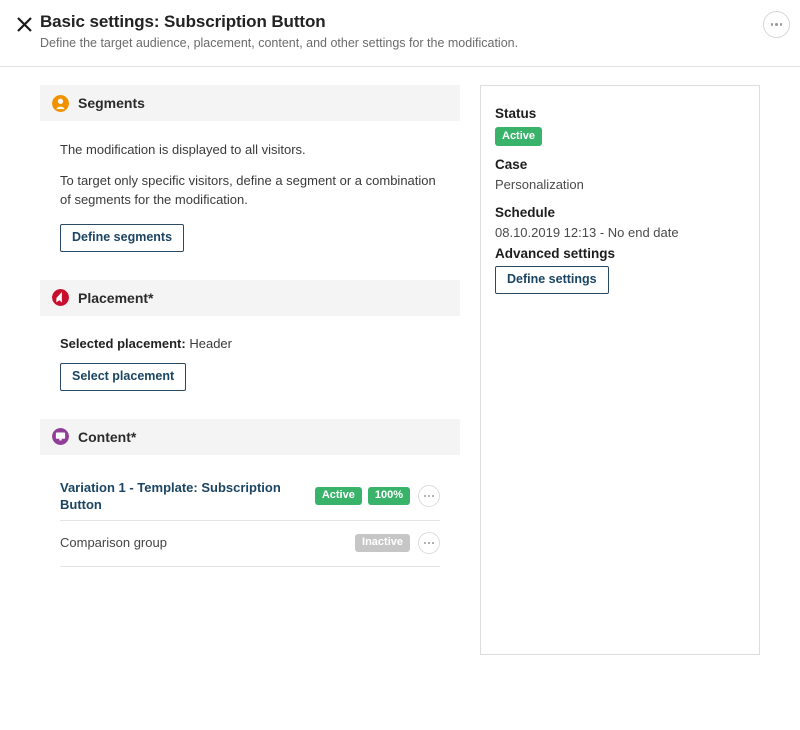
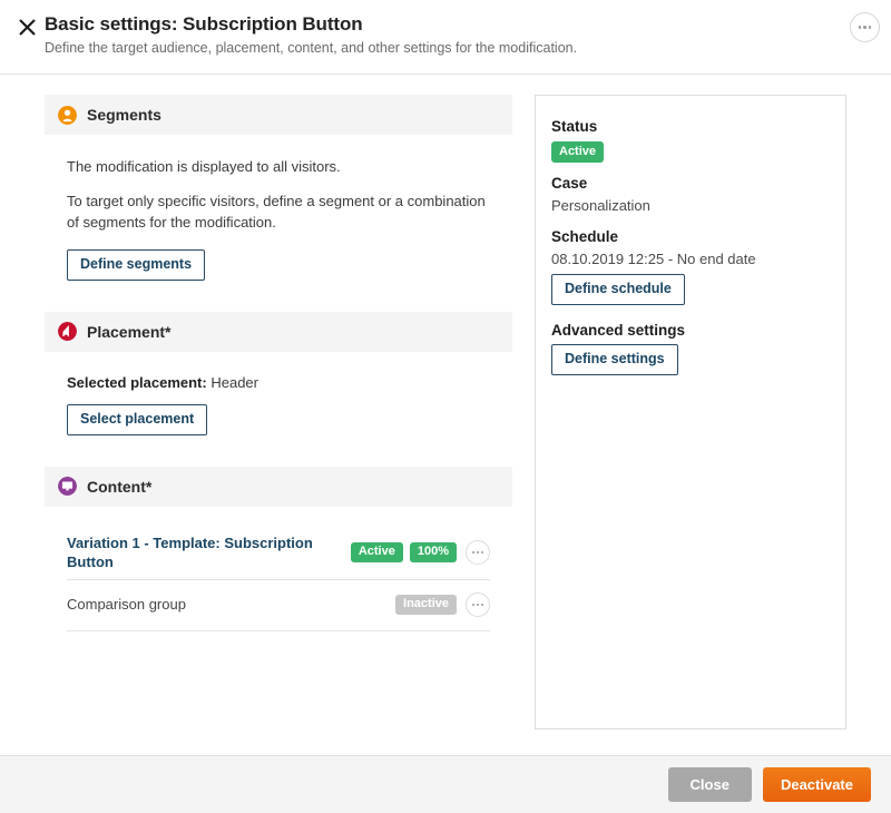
  Basic settings: Subscription Button
  Define the target audience, placement, content, and other settings for the modification.
  Segments
  The modification is displayed to all visitors.
  To target only specific visitors, define a segment or a combination of segments for the modification.
  Define segments
  Placement*
  Selected placement: Header
  Select placement
  Content*
  Variation 1 - Template: Subscription Button
  Active
  100%
  Comparison group
  Inactive
  Status
  Active
  Case
  Personalization
  Schedule
- 08.10.2019 12:13 - No end date
+ 08.10.2019 12:25 - No end date
+ Define schedule
  Advanced settings
  Define settings
+ Close
+ Deactivate
